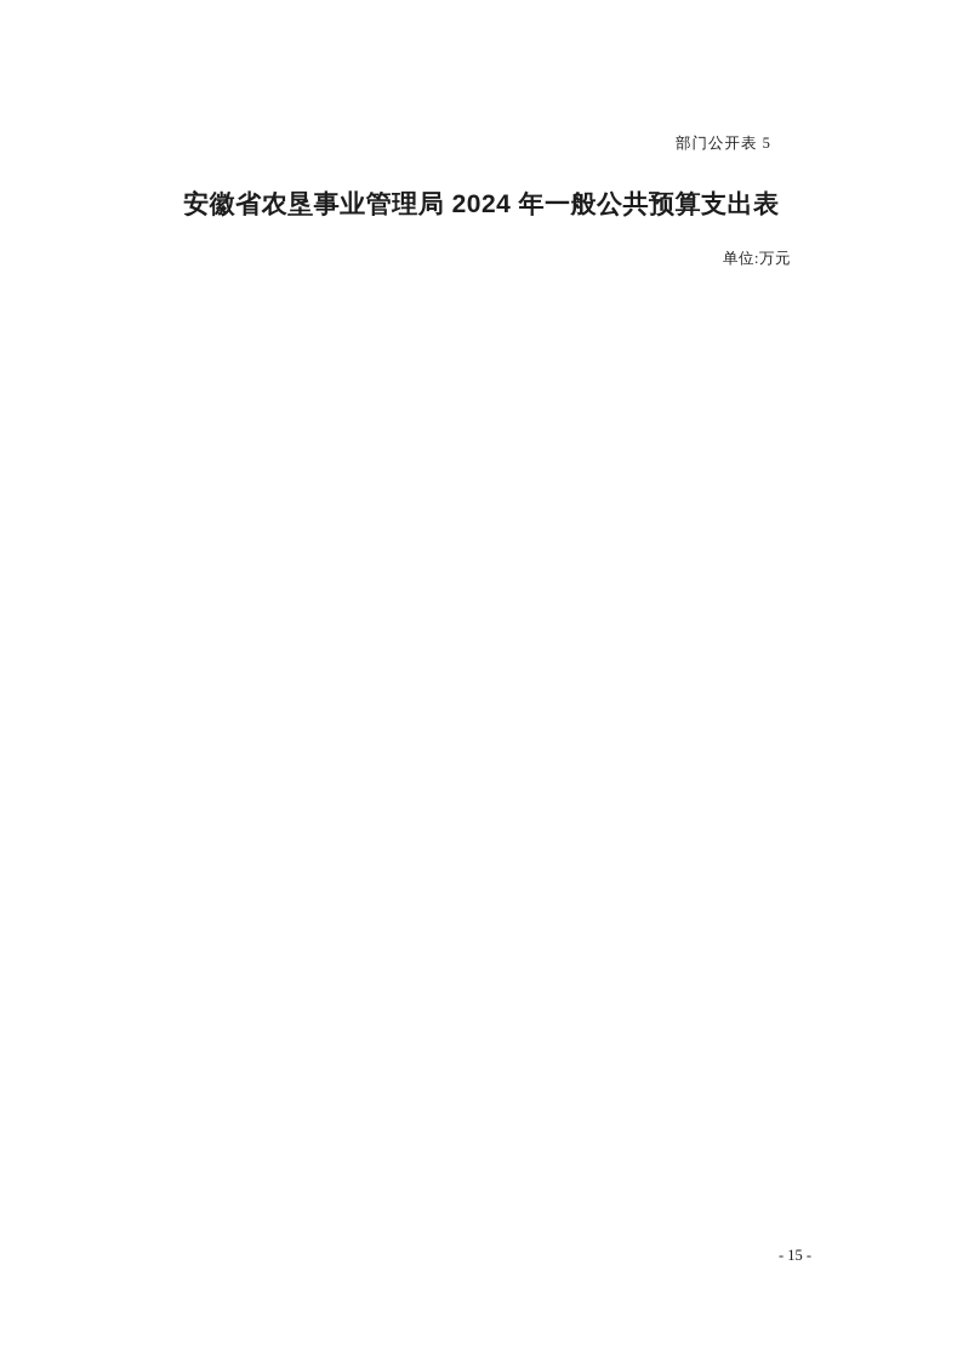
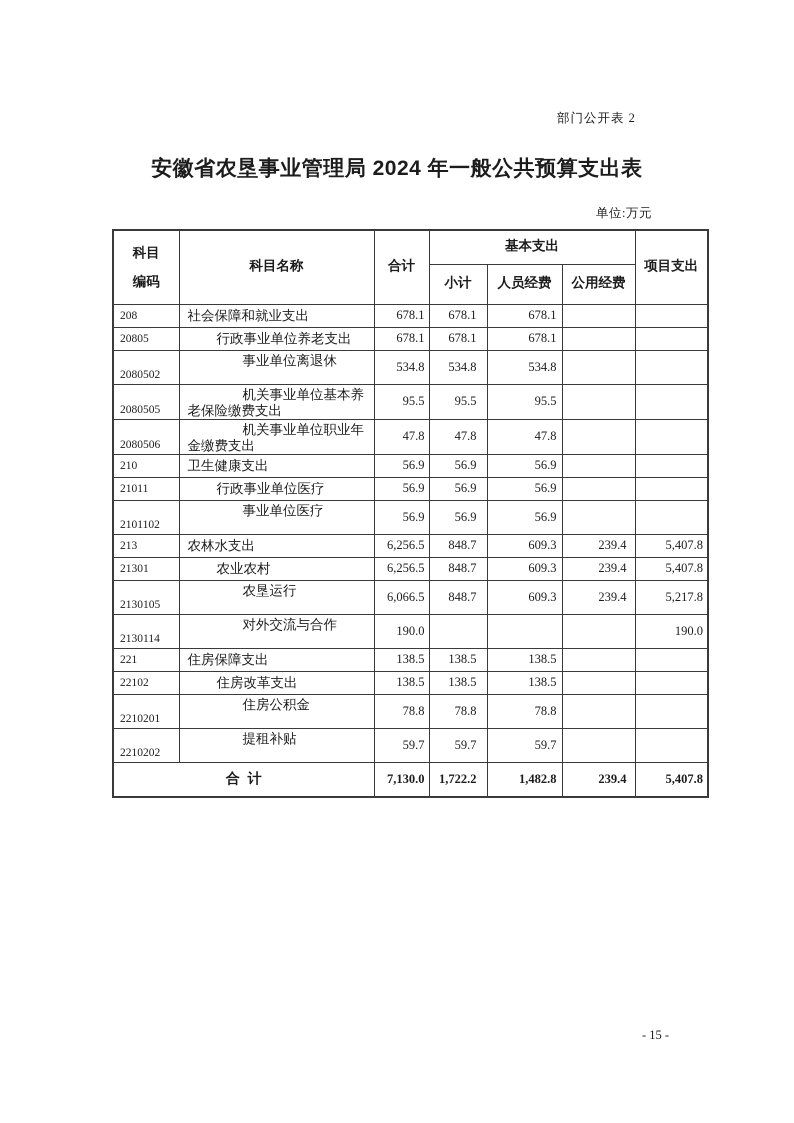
- 部门公开表 5
+ 部门公开表 2
  安徽省农垦事业管理局 2024 年一般公共预算支出表
  单位:万元
+ 科目 编码	科目名称	合计	基本支出	项目支出
+ 小计	人员经费	公用经费
+ 208	社会保障和就业支出	678.1	678.1	678.1
+ 20805	行政事业单位养老支出	678.1	678.1	678.1
+ 2080502	事业单位离退休	534.8	534.8	534.8
+ 2080505	机关事业单位基本养老保险缴费支出	95.5	95.5	95.5
+ 2080506	机关事业单位职业年金缴费支出	47.8	47.8	47.8
+ 210	卫生健康支出	56.9	56.9	56.9
+ 21011	行政事业单位医疗	56.9	56.9	56.9
+ 2101102	事业单位医疗	56.9	56.9	56.9
+ 213	农林水支出	6,256.5	848.7	609.3	239.4	5,407.8
+ 21301	农业农村	6,256.5	848.7	609.3	239.4	5,407.8
+ 2130105	农垦运行	6,066.5	848.7	609.3	239.4	5,217.8
+ 2130114	对外交流与合作	190.0				190.0
+ 221	住房保障支出	138.5	138.5	138.5
+ 22102	住房改革支出	138.5	138.5	138.5
+ 2210201	住房公积金	78.8	78.8	78.8
+ 2210202	提租补贴	59.7	59.7	59.7
+ 合 计	7,130.0	1,722.2	1,482.8	239.4	5,407.8
  - 15 -
